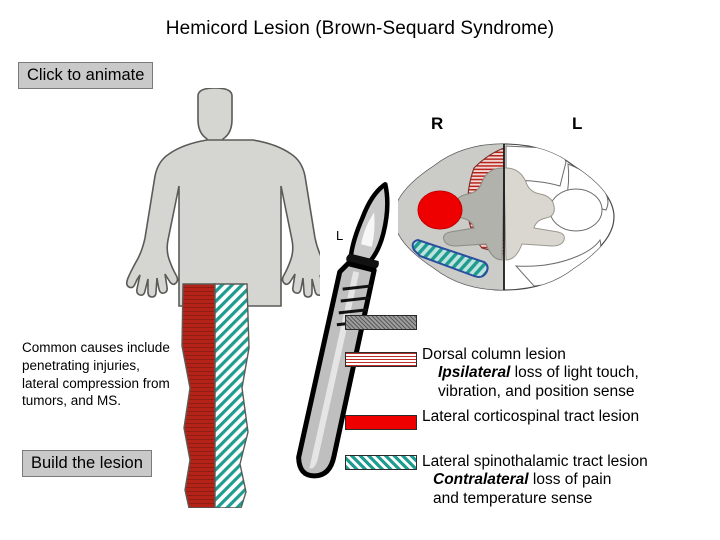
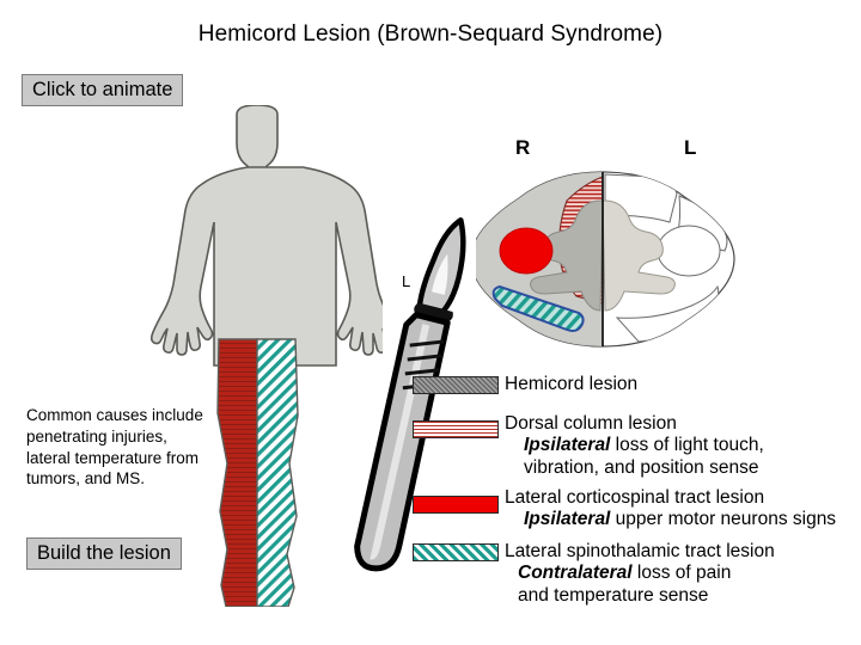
  Hemicord Lesion (Brown-Sequard Syndrome)
  Click to animate
- Common causes include penetrating injuries, lateral compression from tumors, and MS.
+ Common causes include penetrating injuries, lateral temperature from tumors, and MS.
  Build the lesion
  L
  R
  L
+ Hemicord lesion
  Dorsal column lesion
  Ipsilateral loss of light touch,
  vibration, and position sense
  Lateral corticospinal tract lesion
+ Ipsilateral upper motor neurons signs
  Lateral spinothalamic tract lesion
  Contralateral loss of pain
  and temperature sense
